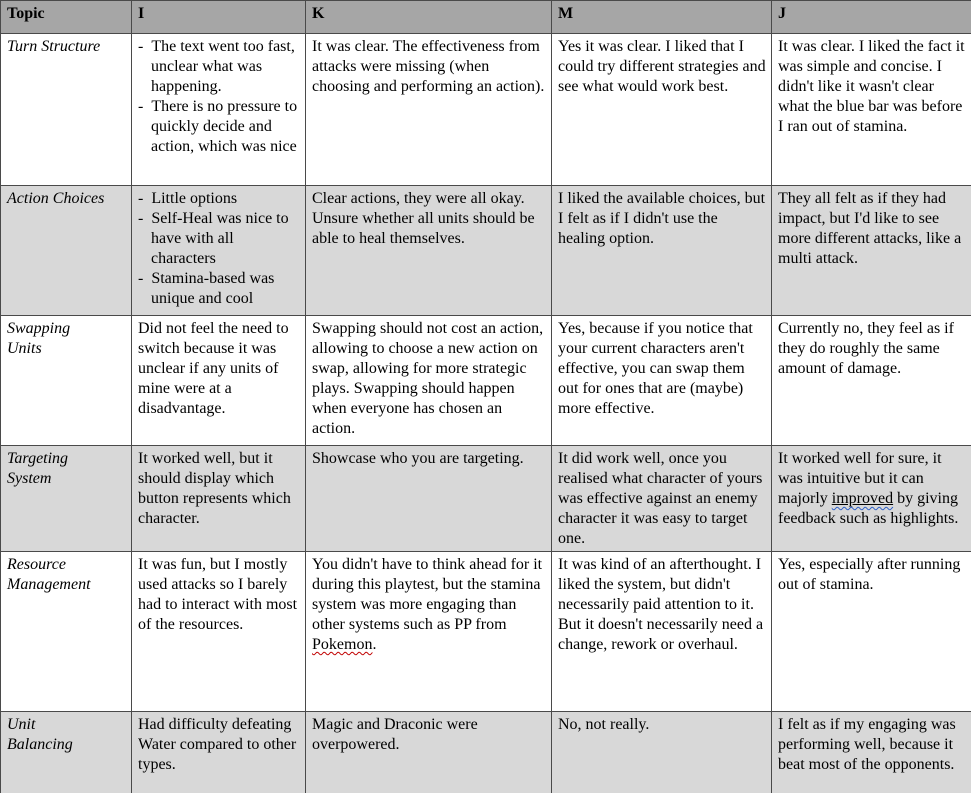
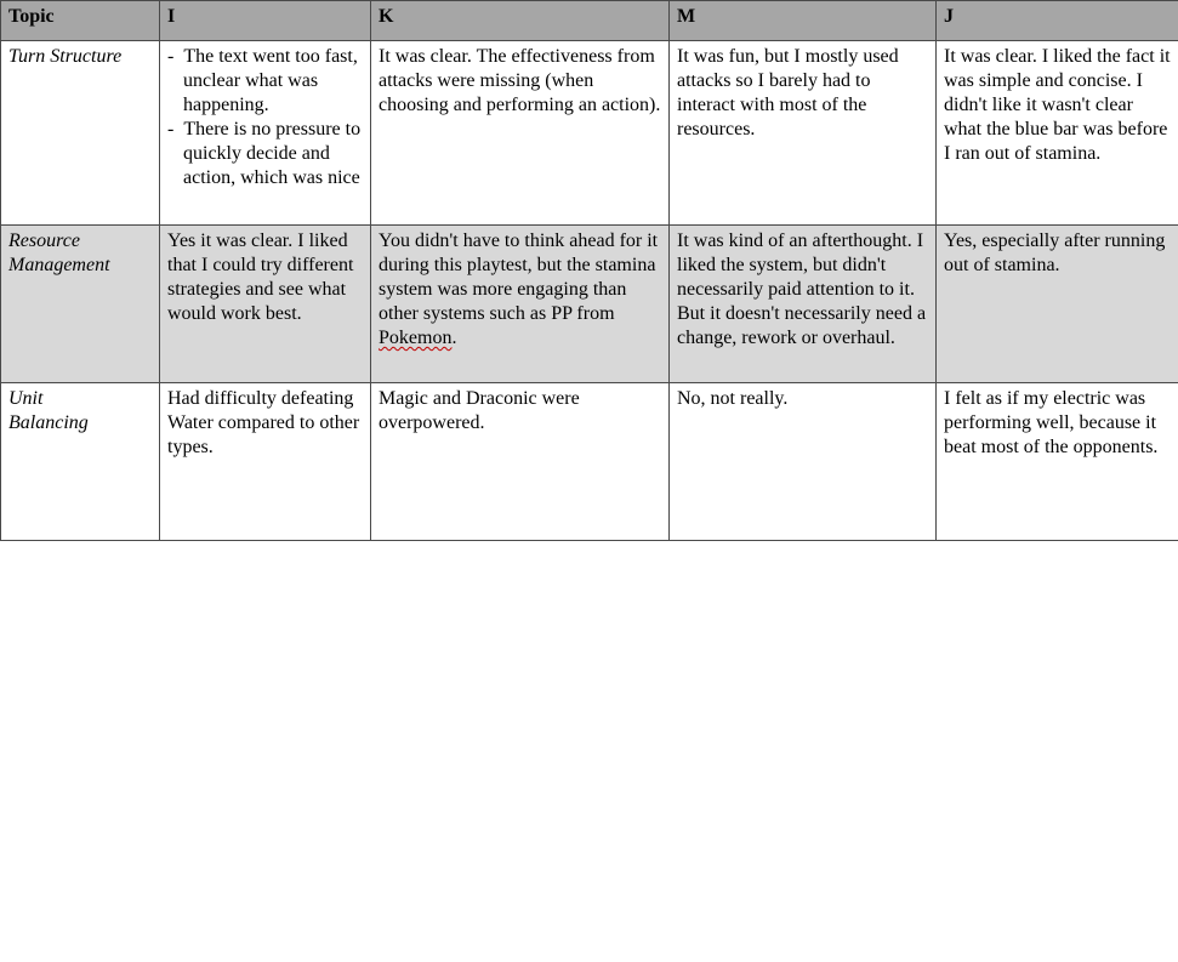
  Topic	I	K	M	J
- Turn Structure	The text went too fast, unclear what was happening.There is no pressure to quickly decide and action, which was nice	It was clear. The effectiveness from attacks were missing (when choosing and performing an action).	Yes it was clear. I liked that I could try different strategies and see what would work best.	It was clear. I liked the fact it was simple and concise. I didn't like it wasn't clear what the blue bar was before I ran out of stamina.
+ Turn Structure	The text went too fast, unclear what was happening.There is no pressure to quickly decide and action, which was nice	It was clear. The effectiveness from attacks were missing (when choosing and performing an action).	It was fun, but I mostly used attacks so I barely had to interact with most of the resources.	It was clear. I liked the fact it was simple and concise. I didn't like it wasn't clear what the blue bar was before I ran out of stamina.
- Action Choices	Little optionsSelf-Heal was nice to have with all charactersStamina-based was unique and cool	Clear actions, they were all okay. Unsure whether all units should be able to heal themselves.	I liked the available choices, but I felt as if I didn't use the healing option.	They all felt as if they had impact, but I'd like to see more different attacks, like a multi attack.
- Swapping Units	Did not feel the need to switch because it was unclear if any units of mine were at a disadvantage.	Swapping should not cost an action, allowing to choose a new action on swap, allowing for more strategic plays. Swapping should happen when everyone has chosen an action.	Yes, because if you notice that your current characters aren't effective, you can swap them out for ones that are (maybe) more effective.	Currently no, they feel as if they do roughly the same amount of damage.
- Targeting System	It worked well, but it should display which button represents which character.	Showcase who you are targeting.	It did work well, once you realised what character of yours was effective against an enemy character it was easy to target one.	It worked well for sure, it was intuitive but it can majorly improved by giving feedback such as highlights.
- Resource Management	It was fun, but I mostly used attacks so I barely had to interact with most of the resources.	You didn't have to think ahead for it during this playtest, but the stamina system was more engaging than other systems such as PP from Pokemon.	It was kind of an afterthought. I liked the system, but didn't necessarily paid attention to it. But it doesn't necessarily need a change, rework or overhaul.	Yes, especially after running out of stamina.
+ Resource Management	Yes it was clear. I liked that I could try different strategies and see what would work best.	You didn't have to think ahead for it during this playtest, but the stamina system was more engaging than other systems such as PP from Pokemon.	It was kind of an afterthought. I liked the system, but didn't necessarily paid attention to it. But it doesn't necessarily need a change, rework or overhaul.	Yes, especially after running out of stamina.
- Unit Balancing	Had difficulty defeating Water compared to other types.	Magic and Draconic were overpowered.	No, not really.	I felt as if my engaging was performing well, because it beat most of the opponents.
+ Unit Balancing	Had difficulty defeating Water compared to other types.	Magic and Draconic were overpowered.	No, not really.	I felt as if my electric was performing well, because it beat most of the opponents.
